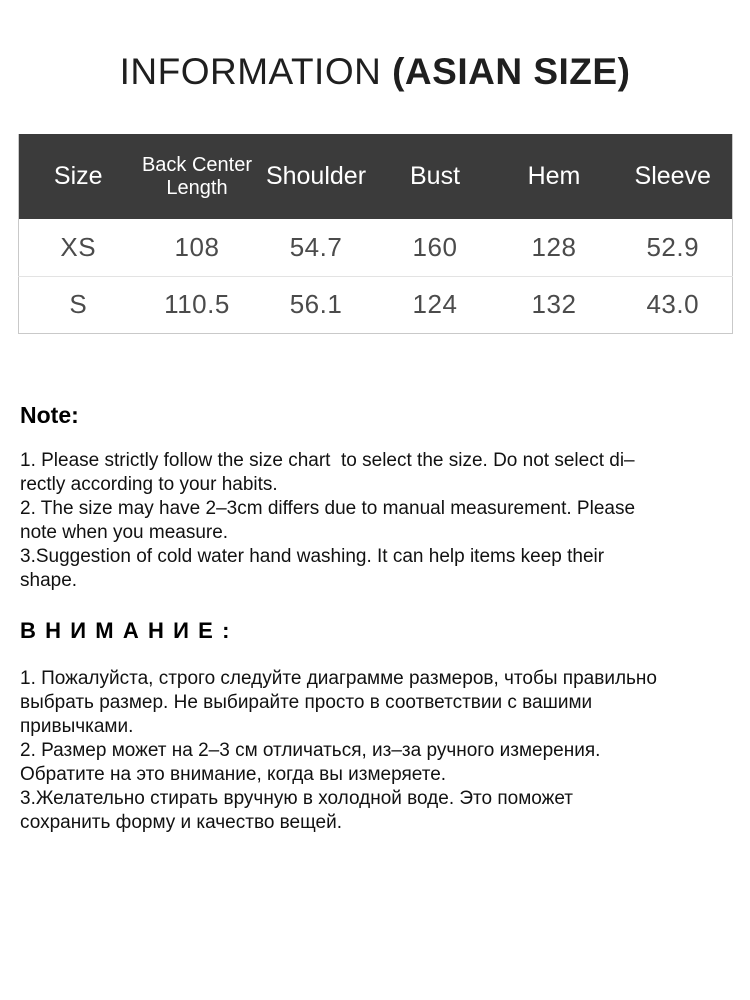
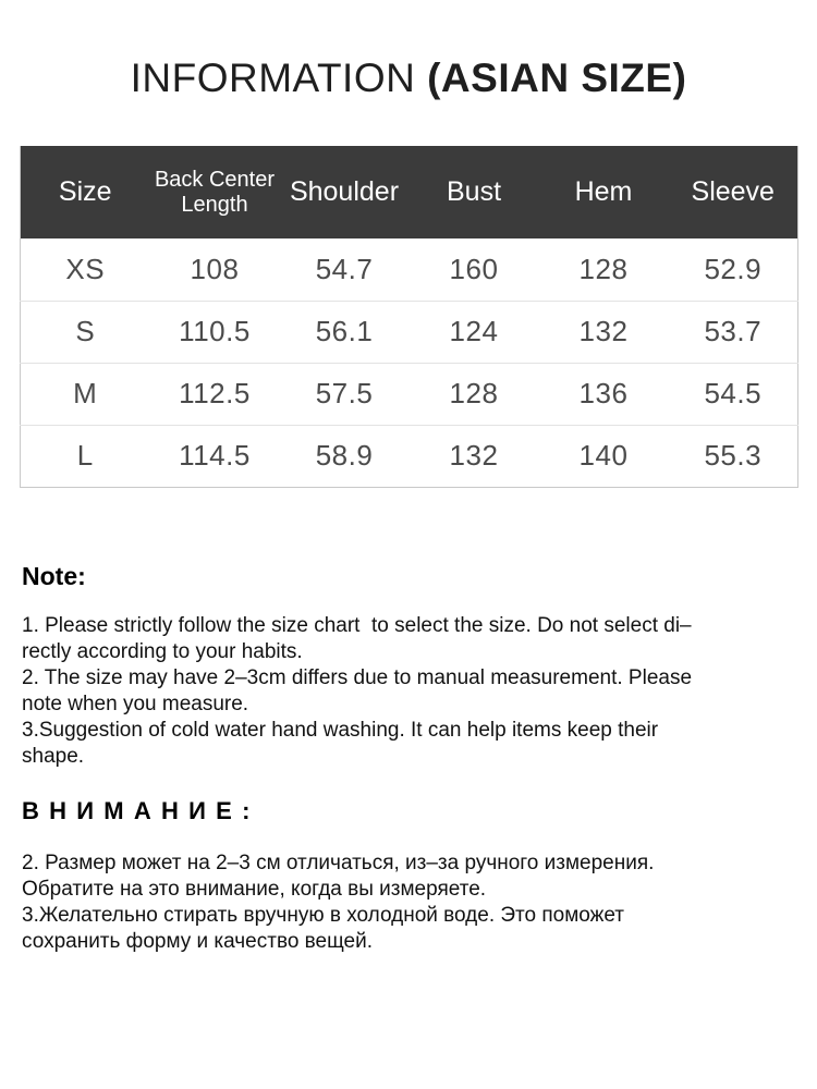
  INFORMATION (ASIAN SIZE)
  Size	Back Center Length	Shoulder	Bust	Hem	Sleeve
  XS	108	54.7	160	128	52.9
- S	110.5	56.1	124	132	43.0
+ S	110.5	56.1	124	132	53.7
+ M	112.5	57.5	128	136	54.5
+ L	114.5	58.9	132	140	55.3
  Note:
  1. Please strictly follow the size chart to select the size. Do not select di–
  rectly according to your habits.
  2. The size may have 2–3cm differs due to manual measurement. Please
  note when you measure.
  3.Suggestion of cold water hand washing. It can help items keep their
  shape.
  ВНИМАНИЕ:
- 1. Пожалуйста, строго следуйте диаграмме размеров, чтобы правильно
- выбрать размер. Не выбирайте просто в соответствии с вашими
- привычками.
  2. Размер может на 2–3 см отличаться, из–за ручного измерения.
  Обратите на это внимание, когда вы измеряете.
  3.Желательно стирать вручную в холодной воде. Это поможет
  сохранить форму и качество вещей.
